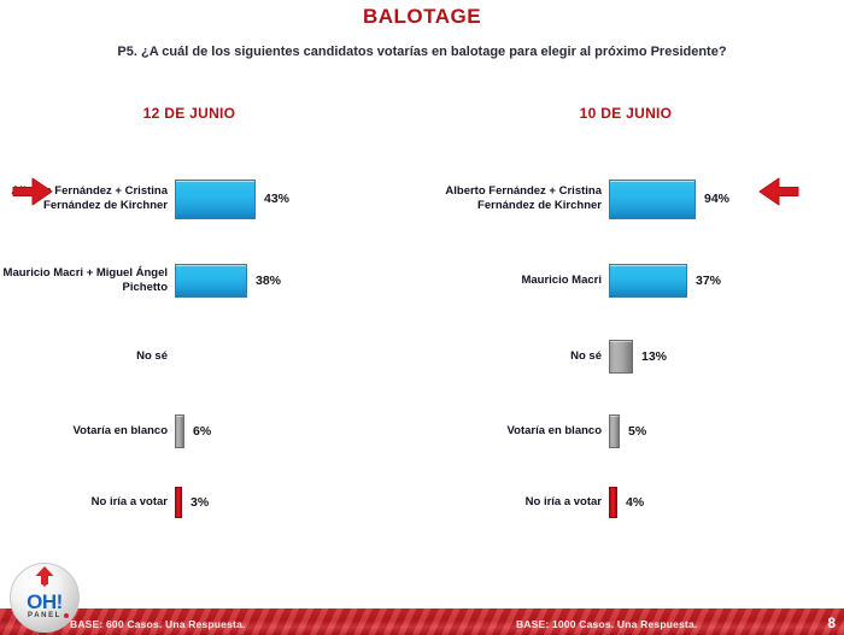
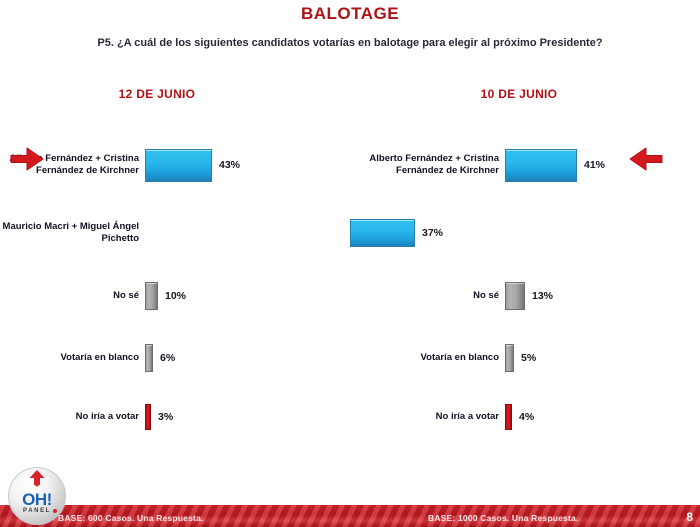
  BALOTAGE
  P5. ¿A cuál de los siguientes candidatos votarías en balotage para elegir al próximo Presidente?
  12 DE JUNIO
  Fernández + Cristina Fernández de Kirchner
  43%
  Mauricio Macri + Miguel Ángel Pichetto
- 38%
  No sé
+ 10%
  Votaría en blanco
  6%
  No iría a votar
  3%
  10 DE JUNIO
  Alberto Fernández + Cristina Fernández de Kirchner
- 94%
+ 41%
- Mauricio Macri
  37%
  No sé
  13%
  Votaría en blanco
  5%
  No iría a votar
  4%
  BASE: 600 Casos. Una Respuesta.
  BASE: 1000 Casos. Una Respuesta.
  8
  OH!
